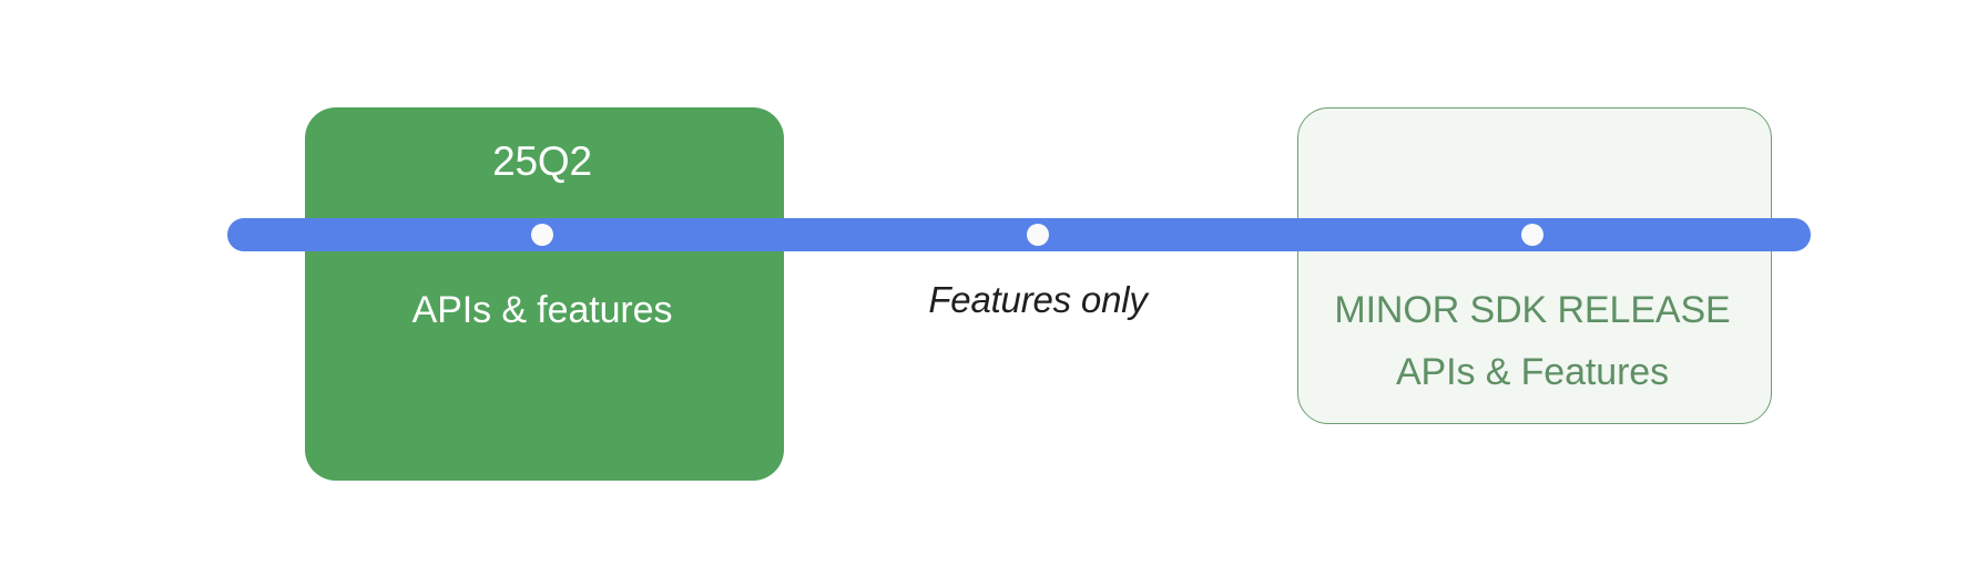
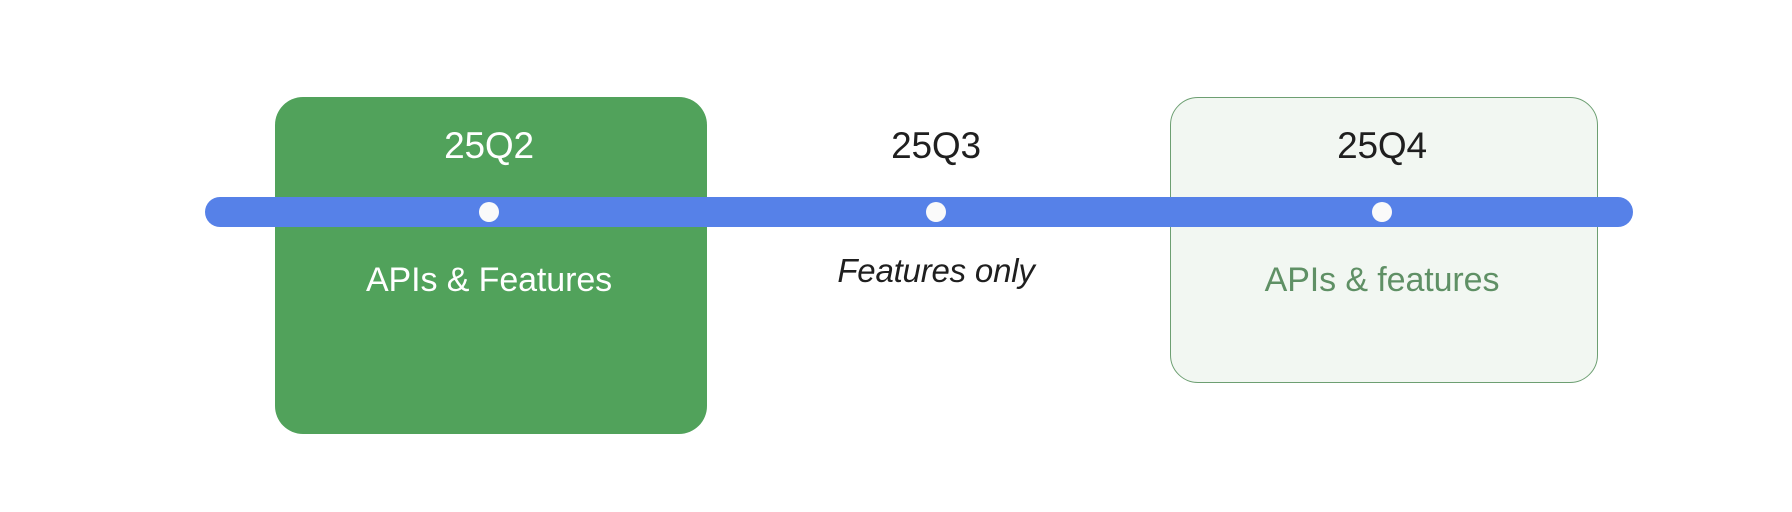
  25Q2
+ 25Q3
+ 25Q4
- APIs & features
+ APIs & Features
  Features only
- MINOR SDK RELEASE
- APIs & Features
+ APIs & features
